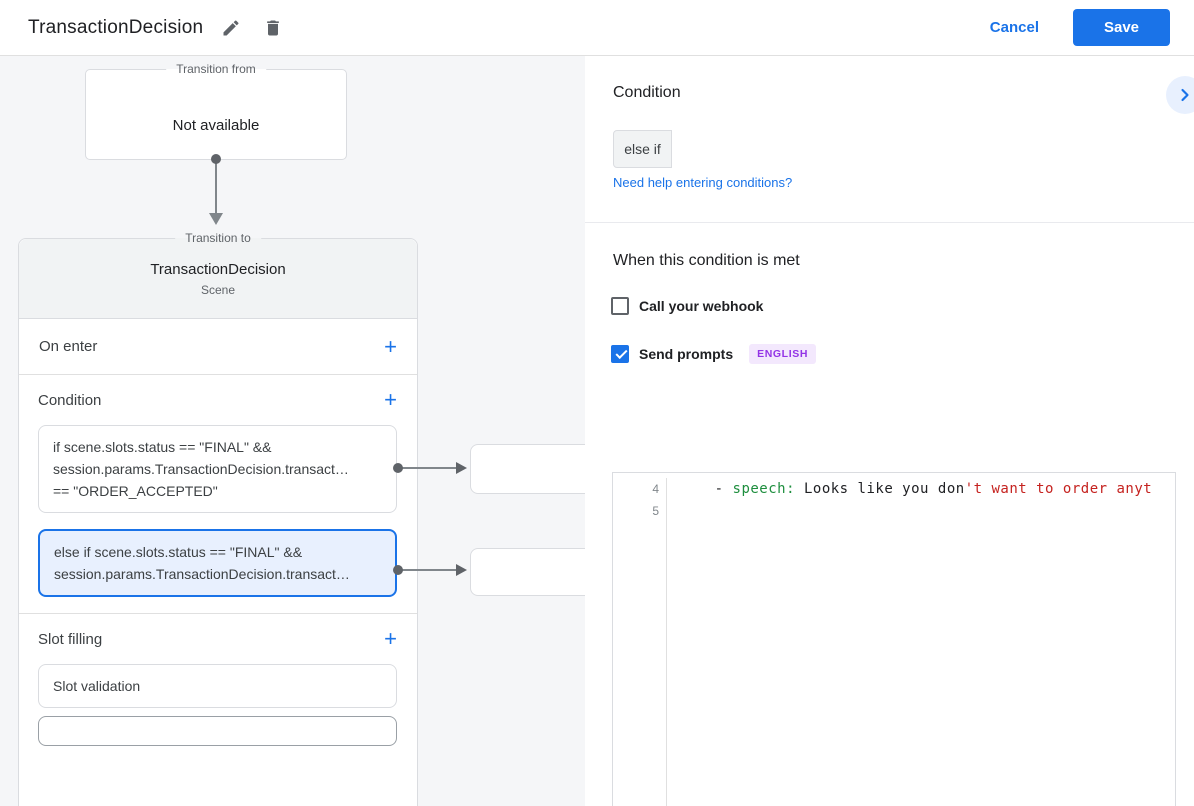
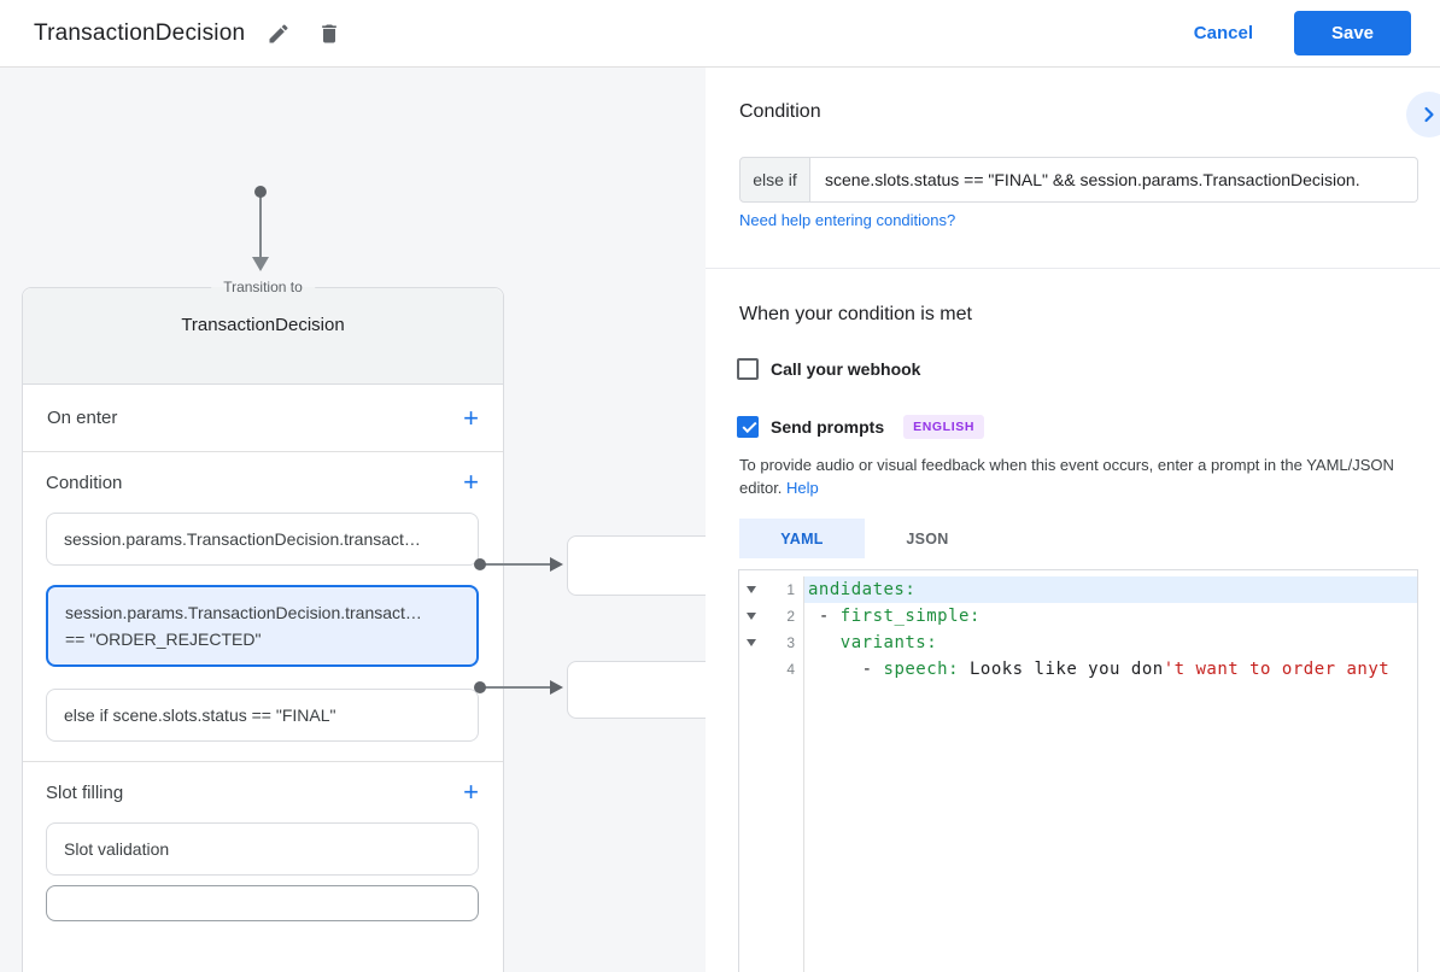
  TransactionDecision
  Cancel
  Save
- Transition from
- Not available
  Transition to
  TransactionDecision
- Scene
  On enter
  +
  Condition
  +
- if scene.slots.status == "FINAL" &&
  session.params.TransactionDecision.transact…
- == "ORDER_ACCEPTED"
- else if scene.slots.status == "FINAL" &&
  session.params.TransactionDecision.transact…
+ == "ORDER_REJECTED"
+ else if scene.slots.status == "FINAL"
  Slot filling
  +
  Slot validation
  Condition
  else if
+ scene.slots.status == "FINAL" && session.params.TransactionDecision.
  Need help entering conditions?
- When this condition is met
+ When your condition is met
  Call your webhook
  Send prompts
  ENGLISH
+ To provide audio or visual feedback when this event occurs, enter a prompt in the YAML/JSON
+ editor. Help
+ YAML
+ JSON
+ 1
+ andidates:
+ 2
+ - first_simple:
+ 3
+ variants:
  4
  - speech: Looks like you don't want to order anyt
- 5
